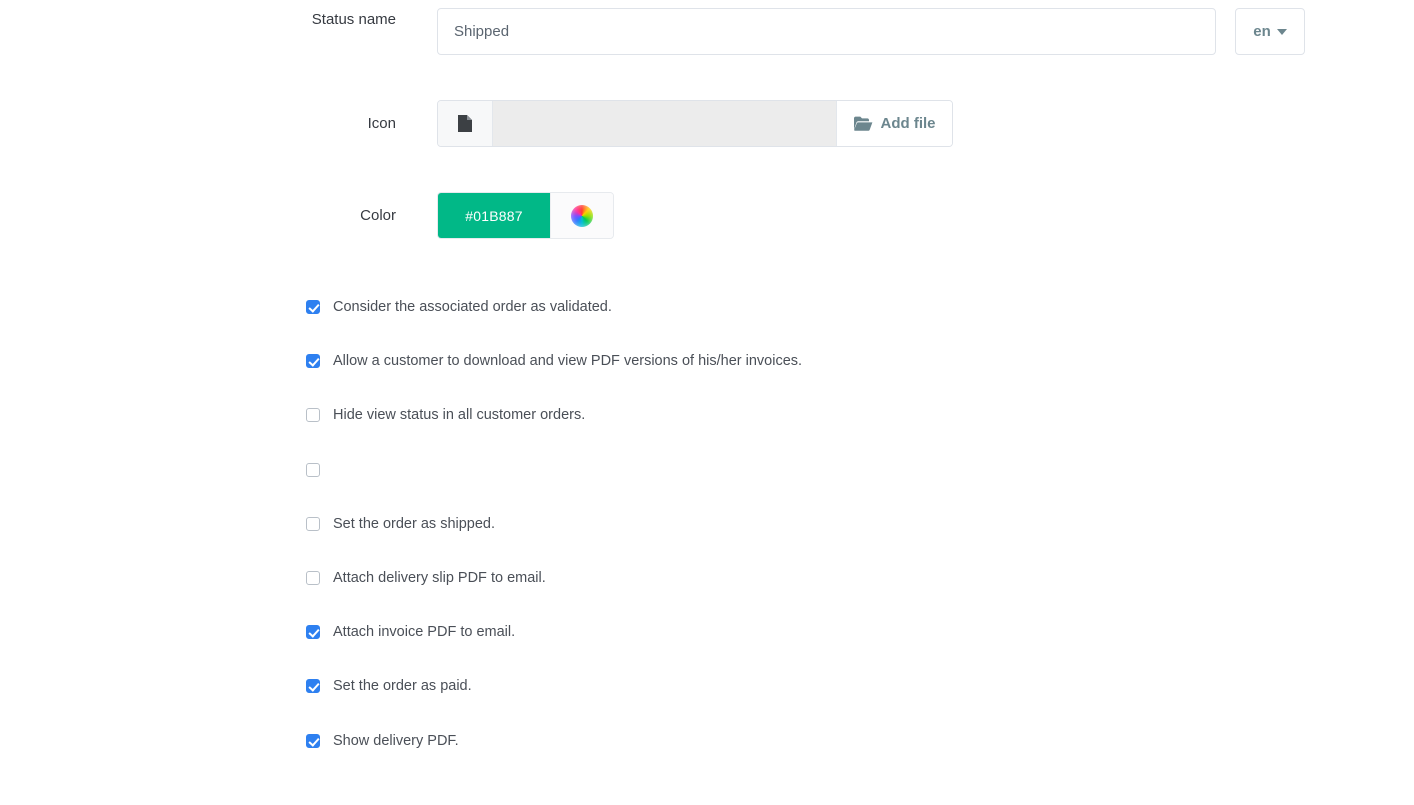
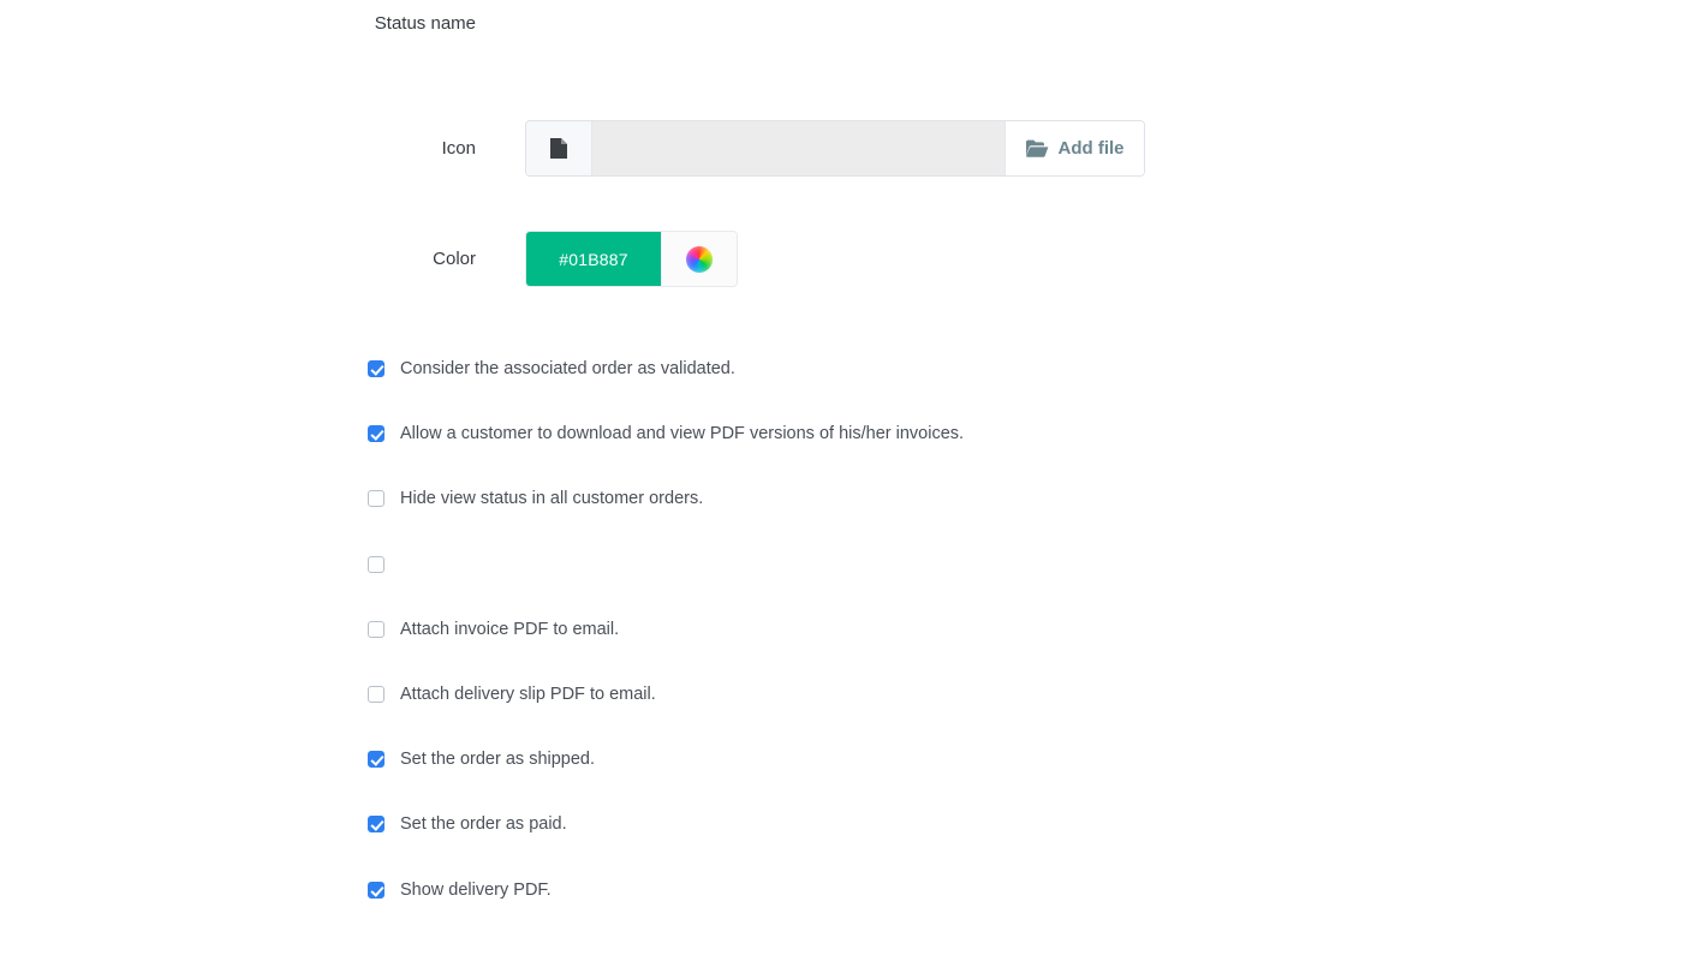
  Status name
- Shipped
- en
  Icon
  Add file
  Color
  #01B887
  Consider the associated order as validated.
  Allow a customer to download and view PDF versions of his/her invoices.
  Hide view status in all customer orders.
- Set the order as shipped.
+ Attach invoice PDF to email.
  Attach delivery slip PDF to email.
- Attach invoice PDF to email.
+ Set the order as shipped.
  Set the order as paid.
  Show delivery PDF.
